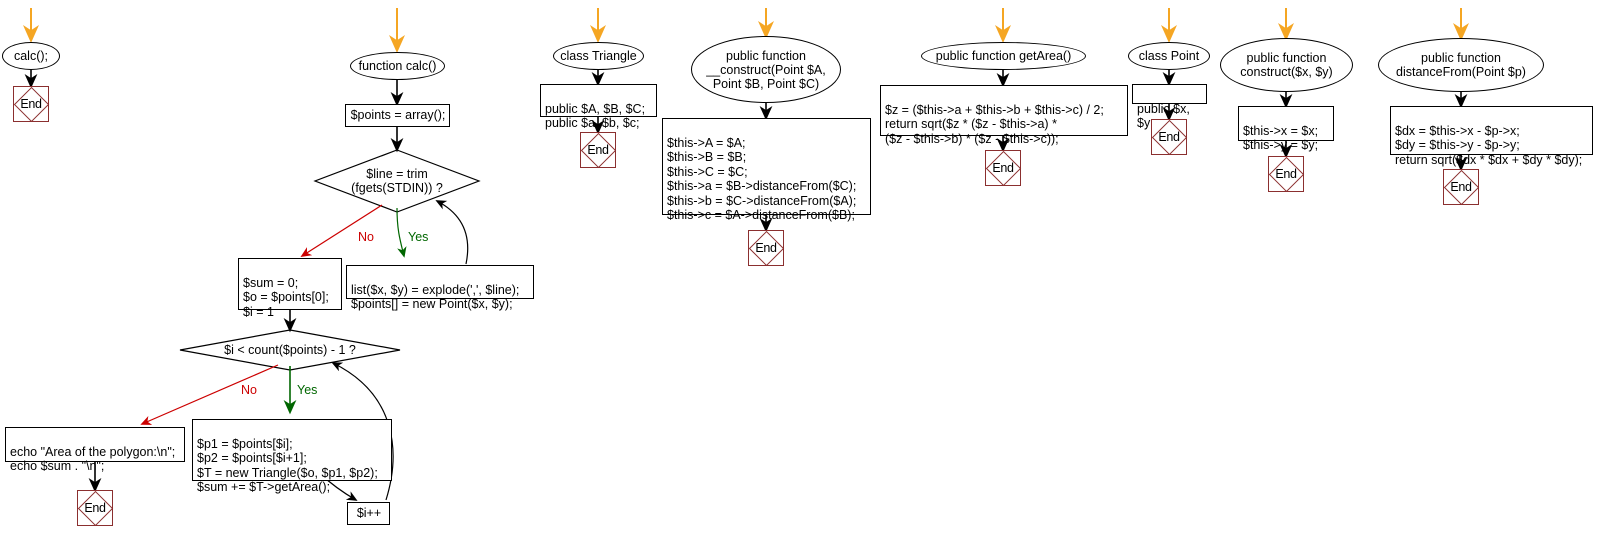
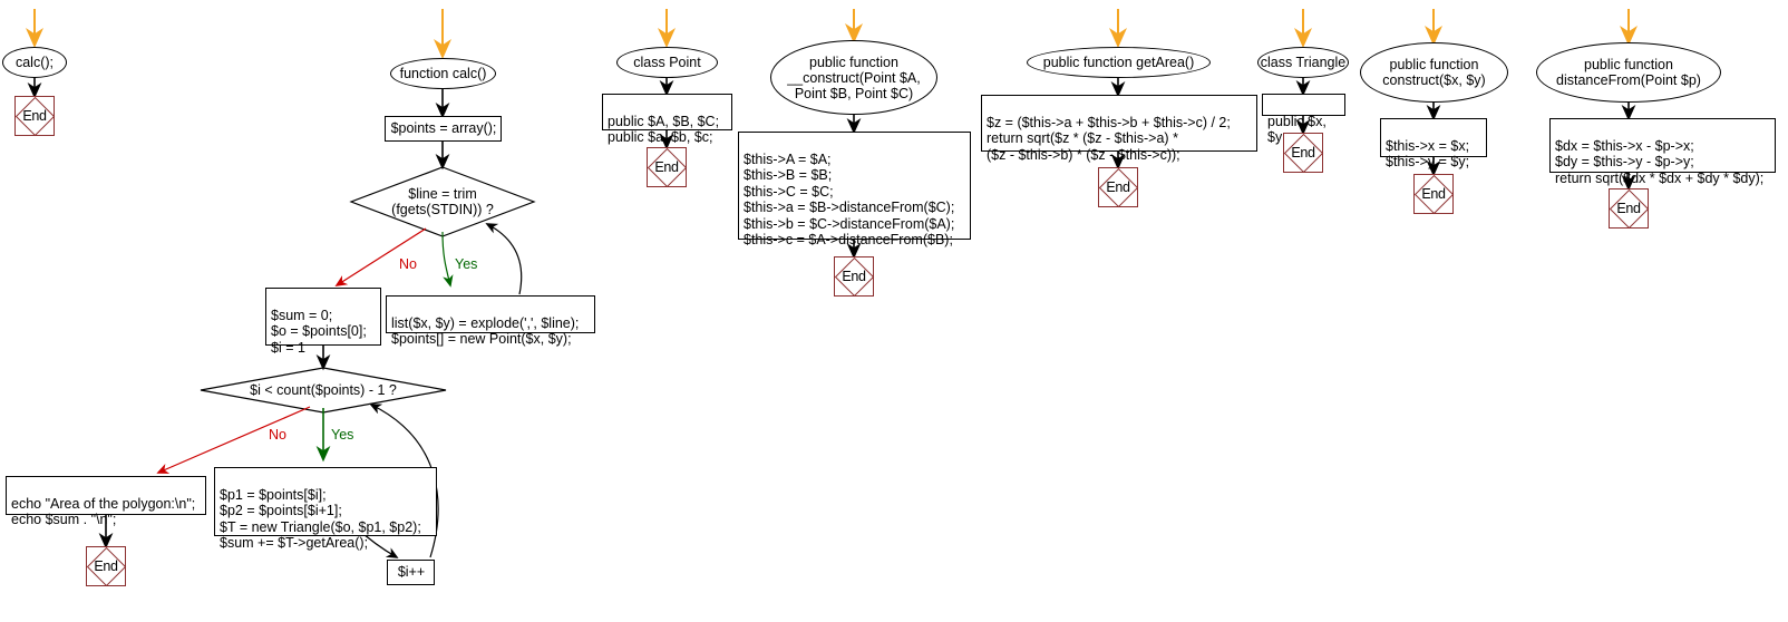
  calc();
  End
  function calc()
  $points = array();
  $line = trim
  (fgets(STDIN)) ?
  No
  Yes
  list($x, $y) = explode(',', $line);
  $points[] = new Point($x, $y);
  $sum = 0;
  $o = $points[0];
  $i = 1
  $i < count($points) - 1 ?
  No
  Yes
  $p1 = $points[$i];
  $p2 = $points[$i+1];
  $T = new Triangle($o, $p1, $p2);
  $sum += $T->getArea();
  $i++
  echo "Area of the polygon:\n";
  echo $sum . "\n";
  End
- class Triangle
+ class Point
  public $A, $B, $C;
  public $a, $b, $c;
  End
  public function
  __construct(Point $A,
  Point $B, Point $C)
  $this->A = $A;
  $this->B = $B;
  $this->C = $C;
  $this->a = $B->distanceFrom($C);
  $this->b = $C->distanceFrom($A);
  $this->c = $A->distanceFrom($B);
  End
  public function getArea()
  $z = ($this->a + $this->b + $this->c) / 2;
  return sqrt($z * ($z - $this->a) *
  ($z - $this->b) * ($z - $this->c));
  End
- class Point
+ class Triangle
  public $x, $y
  End
  public function
  construct($x, $y)
  $this->x = $x;
  $this->y = $y;
  End
  public function
  distanceFrom(Point $p)
  $dx = $this->x - $p->x;
  $dy = $this->y - $p->y;
  return sqrt($dx * $dx + $dy * $dy);
  End
